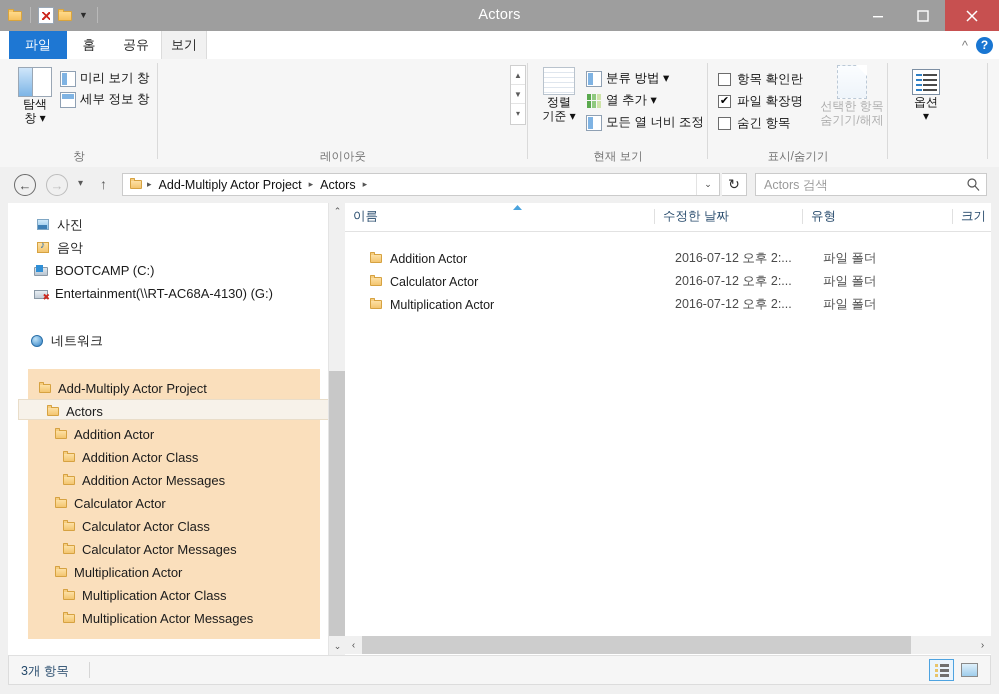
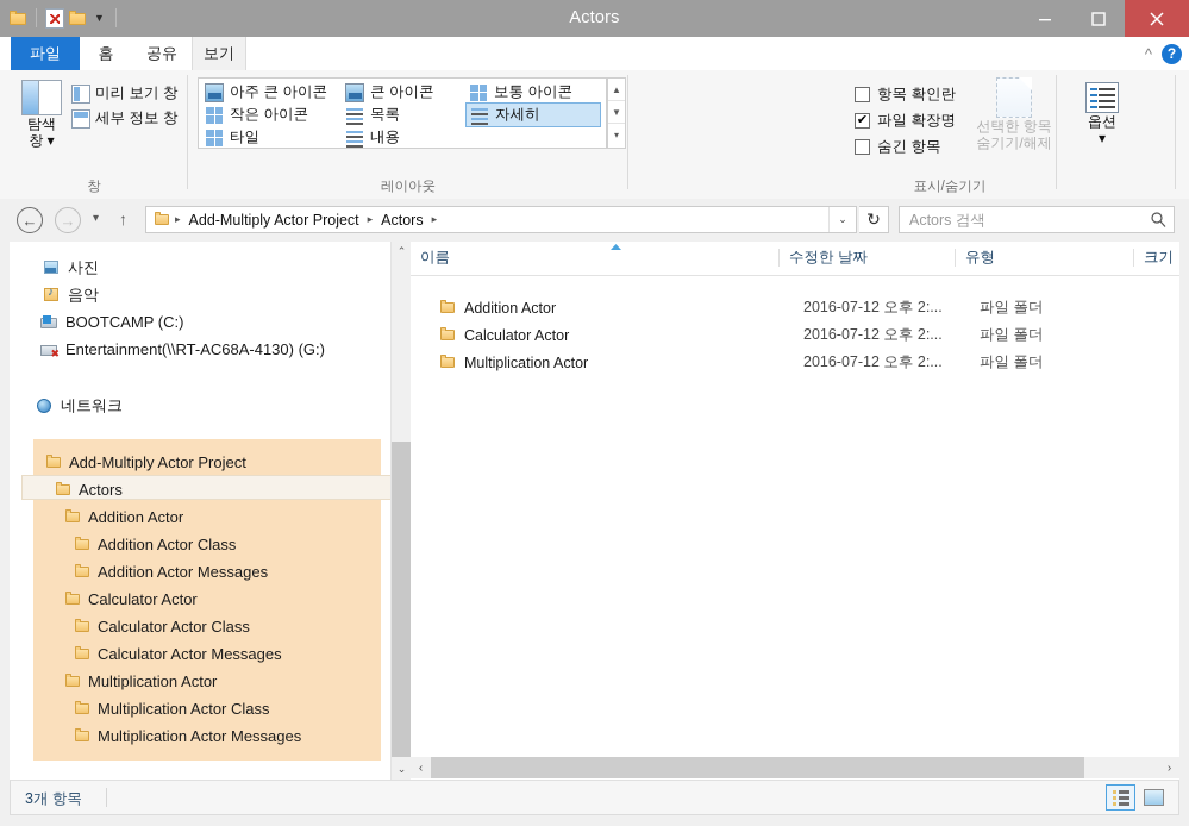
  ▼
  Actors
  파일
  홈
  공유
  보기
  ^
  ?
  탐색
  창 ▾
  미리 보기 창
  세부 정보 창
  창
+ 아주 큰 아이콘
+ 큰 아이콘
+ 보통 아이콘
+ 작은 아이콘
+ 목록
+ 자세히
+ 타일
+ 내용
  ▲
  ▼
  ▾
  레이아웃
- 정렬
- 기준 ▾
- 분류 방법 ▾
- 열 추가 ▾
- 모든 열 너비 조정
- 현재 보기
  항목 확인란
  ✔
  파일 확장명
  숨긴 항목
  선택한 항목
  숨기기/해제
  표시/숨기기
  옵션
  ▾
  ←
  →
  ▾
  ↑
  ▸
  Add-Multiply Actor Project
  ▸
  Actors
  ▸
  ⌄
  ↻
  Actors 검색
  사진
  음악
  BOOTCAMP (C:)
  Entertainment(\\RT-AC68A-4130) (G:)
  네트워크
  Add-Multiply Actor Project
  Actors
  Addition Actor
  Addition Actor Class
  Addition Actor Messages
  Calculator Actor
  Calculator Actor Class
  Calculator Actor Messages
  Multiplication Actor
  Multiplication Actor Class
  Multiplication Actor Messages
  ⌃
  ⌄
  이름
  수정한 날짜
  유형
  크기
  Addition Actor
  2016-07-12 오후 2:...
  파일 폴더
  Calculator Actor
  2016-07-12 오후 2:...
  파일 폴더
  Multiplication Actor
  2016-07-12 오후 2:...
  파일 폴더
  ‹
  ›
  3개 항목
